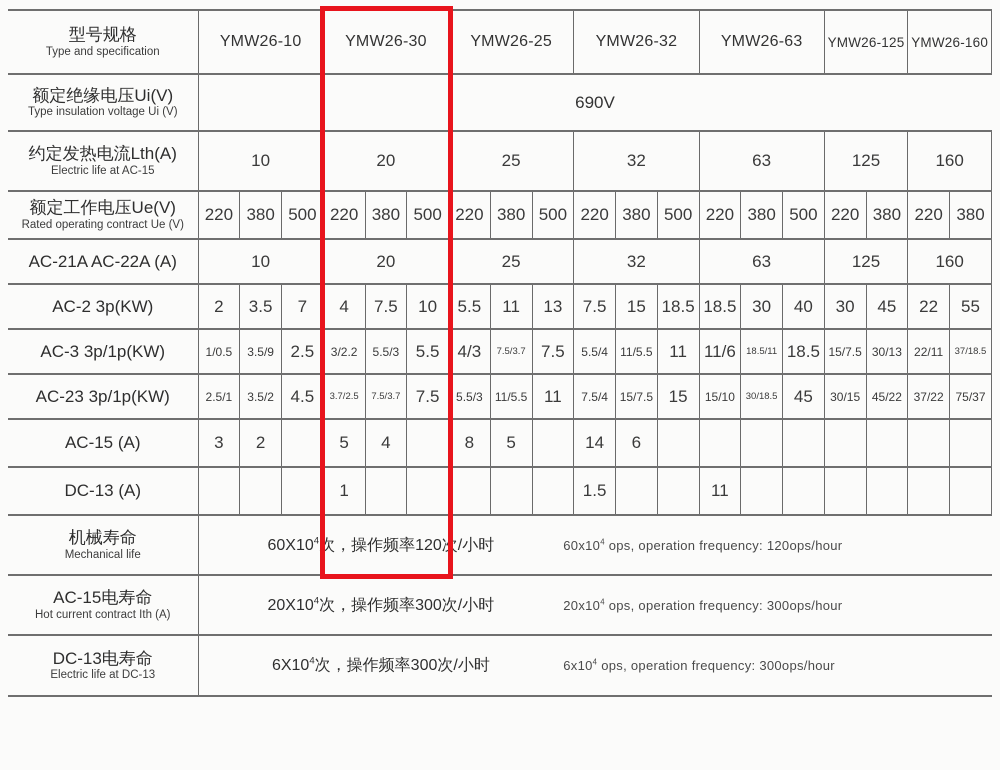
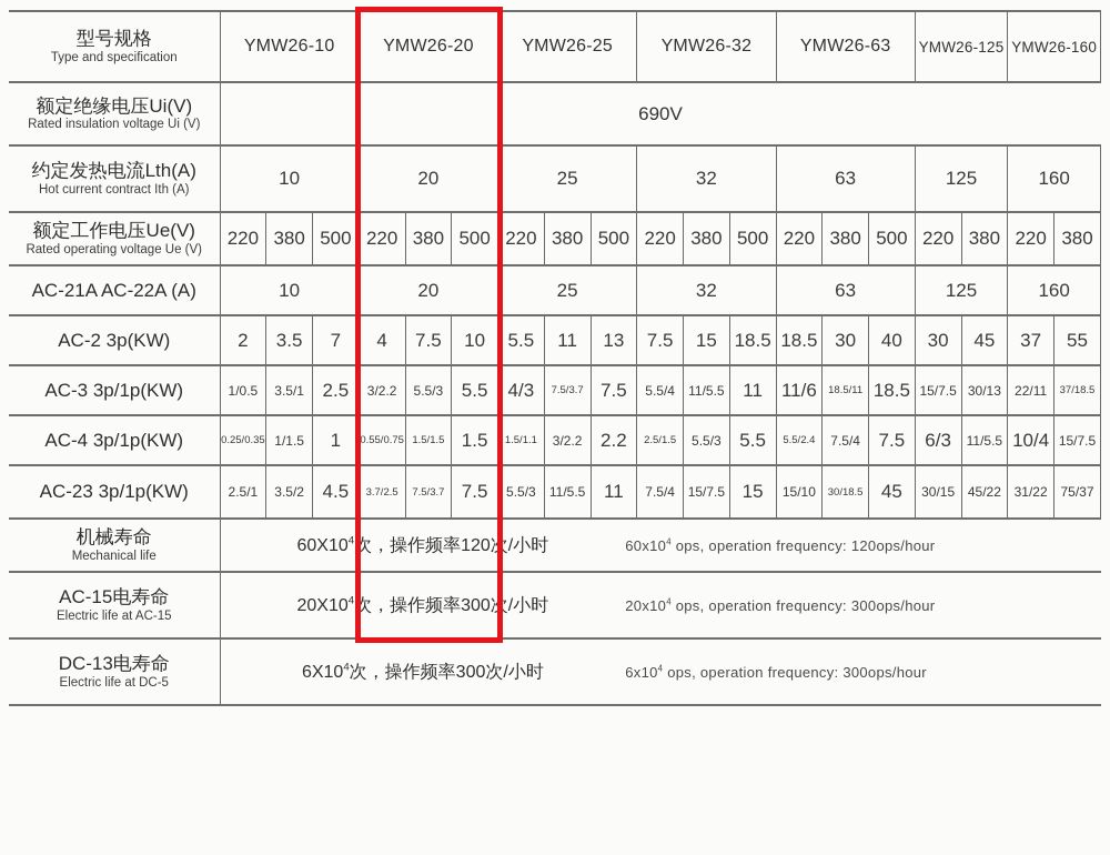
- 型号规格Type and specification	YMW26-10	YMW26-30	YMW26-25	YMW26-32	YMW26-63	YMW26-125	YMW26-160
+ 型号规格Type and specification	YMW26-10	YMW26-20	YMW26-25	YMW26-32	YMW26-63	YMW26-125	YMW26-160
- 额定绝缘电压Ui(V)Type insulation voltage Ui (V)	690V
+ 额定绝缘电压Ui(V)Rated insulation voltage Ui (V)	690V
- 约定发热电流Lth(A)Electric life at AC-15	10	20	25	32	63	125	160
+ 约定发热电流Lth(A)Hot current contract Ith (A)	10	20	25	32	63	125	160
- 额定工作电压Ue(V)Rated operating contract Ue (V)	220	380	500	220	380	500	220	380	500	220	380	500	220	380	500	220	380	220	380
+ 额定工作电压Ue(V)Rated operating voltage Ue (V)	220	380	500	220	380	500	220	380	500	220	380	500	220	380	500	220	380	220	380
  AC-21A AC-22A (A)	10	20	25	32	63	125	160
- AC-2 3p(KW)	2	3.5	7	4	7.5	10	5.5	11	13	7.5	15	18.5	18.5	30	40	30	45	22	55
+ AC-2 3p(KW)	2	3.5	7	4	7.5	10	5.5	11	13	7.5	15	18.5	18.5	30	40	30	45	37	55
- AC-3 3p/1p(KW)	1/0.5	3.5/9	2.5	3/2.2	5.5/3	5.5	4/3	7.5/3.7	7.5	5.5/4	11/5.5	11	11/6	18.5/11	18.5	15/7.5	30/13	22/11	37/18.5
+ AC-3 3p/1p(KW)	1/0.5	3.5/1	2.5	3/2.2	5.5/3	5.5	4/3	7.5/3.7	7.5	5.5/4	11/5.5	11	11/6	18.5/11	18.5	15/7.5	30/13	22/11	37/18.5
+ AC-4 3p/1p(KW)	0.25/0.35	1/1.5	1	0.55/0.75	1.5/1.5	1.5	1.5/1.1	3/2.2	2.2	2.5/1.5	5.5/3	5.5	5.5/2.4	7.5/4	7.5	6/3	11/5.5	10/4	15/7.5
- AC-23 3p/1p(KW)	2.5/1	3.5/2	4.5	3.7/2.5	7.5/3.7	7.5	5.5/3	11/5.5	11	7.5/4	15/7.5	15	15/10	30/18.5	45	30/15	45/22	37/22	75/37
+ AC-23 3p/1p(KW)	2.5/1	3.5/2	4.5	3.7/2.5	7.5/3.7	7.5	5.5/3	11/5.5	11	7.5/4	15/7.5	15	15/10	30/18.5	45	30/15	45/22	31/22	75/37
- AC-15 (A)	3	2		5	4		8	5		14	6
- DC-13 (A)				1						1.5			11
  机械寿命Mechanical life	60X104次，操作频率120次/小时 60x104 ops, operation frequency: 120ops/hour
- AC-15电寿命Hot current contract Ith (A)	20X104次，操作频率300次/小时 20x104 ops, operation frequency: 300ops/hour
+ AC-15电寿命Electric life at AC-15	20X104次，操作频率300次/小时 20x104 ops, operation frequency: 300ops/hour
- DC-13电寿命Electric life at DC-13	6X104次，操作频率300次/小时 6x104 ops, operation frequency: 300ops/hour
+ DC-13电寿命Electric life at DC-5	6X104次，操作频率300次/小时 6x104 ops, operation frequency: 300ops/hour
